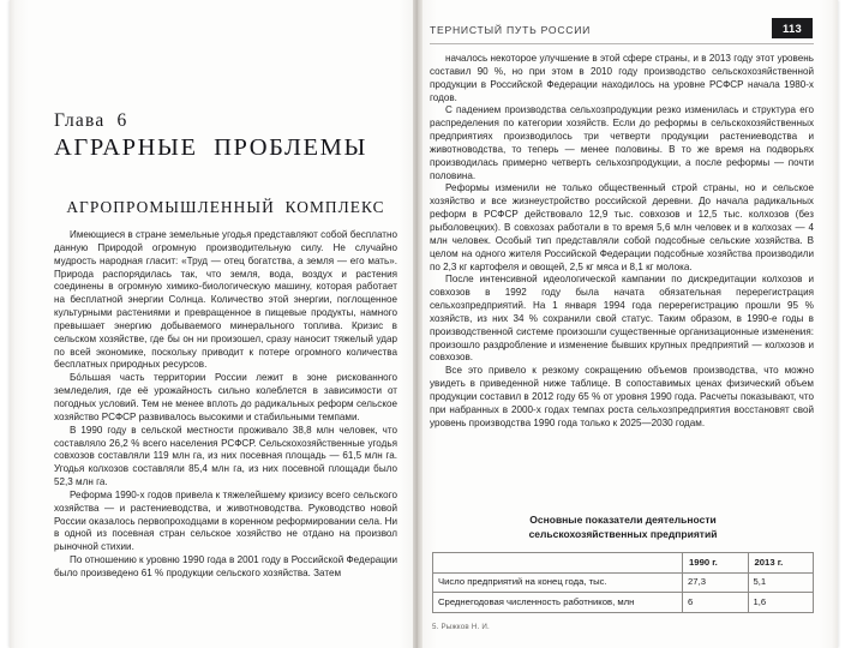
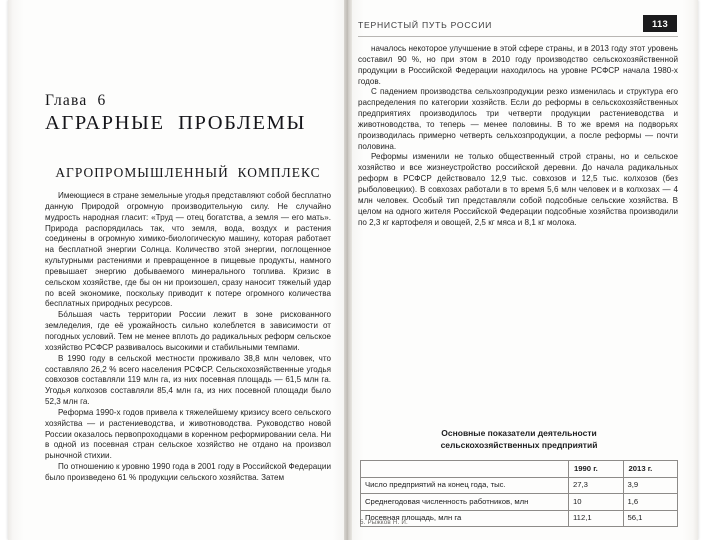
  Глава 6
  АГРАРНЫЕ ПРОБЛЕМЫ
  АГРОПРОМЫШЛЕННЫЙ КОМПЛЕКС
  Имеющиеся в стране земельные угодья представляют собой бесплатно данную Природой огромную производительную силу. Не случайно мудрость народная гласит: «Труд — отец богатства, а земля — его мать». Природа распорядилась так, что земля, вода, воздух и растения соединены в огромную химико-биологическую машину, которая работает на бесплатной энергии Солнца. Количество этой энергии, поглощенное культурными растениями и превращенное в пищевые продукты, намного превышает энергию добываемого минерального топлива. Кризис в сельском хозяйстве, где бы он ни произошел, сразу наносит тяжелый удар по всей экономике, поскольку приводит к потере огромного количества бесплатных природных ресурсов.
  Бо́льшая часть территории России лежит в зоне рискованного земледелия, где её урожайность сильно колеблется в зависимости от погодных условий. Тем не менее вплоть до радикальных реформ сельское хозяйство РСФСР развивалось высокими и стабильными темпами.
  В 1990 году в сельской местности проживало 38,8 млн человек, что составляло 26,2 % всего населения РСФСР. Сельскохозяйственные угодья совхозов составляли 119 млн га, из них посевная площадь — 61,5 млн га. Угодья колхозов составляли 85,4 млн га, из них посевной площади было 52,3 млн га.
  Реформа 1990-х годов привела к тяжелейшему кризису всего сельского хозяйства — и растениеводства, и животноводства. Руководство новой России оказалось первопроходцами в коренном реформировании села. Ни в одной из посевная стран сельское хозяйство не отдано на произвол рыночной стихии.
  По отношению к уровню 1990 года в 2001 году в Российской Федерации было произведено 61 % продукции сельского хозяйства. Затем
  ТЕРНИСТЫЙ ПУТЬ РОССИИ
  113
  началось некоторое улучшение в этой сфере страны, и в 2013 году этот уровень составил 90 %, но при этом в 2010 году производство сельскохозяйственной продукции в Российской Федерации находилось на уровне РСФСР начала 1980-х годов.
  С падением производства сельхозпродукции резко изменилась и структура его распределения по категории хозяйств. Если до реформы в сельскохозяйственных предприятиях производилось три четверти продукции растениеводства и животноводства, то теперь — менее половины. В то же время на подворьях производилась примерно четверть сельхозпродукции, а после реформы — почти половина.
  Реформы изменили не только общественный строй страны, но и сельское хозяйство и все жизнеустройство российской деревни. До начала радикальных реформ в РСФСР действовало 12,9 тыс. совхозов и 12,5 тыс. колхозов (без рыболовецких). В совхозах работали в то время 5,6 млн человек и в колхозах — 4 млн человек. Особый тип представляли собой подсобные сельские хозяйства. В целом на одного жителя Российской Федерации подсобные хозяйства производили по 2,3 кг картофеля и овощей, 2,5 кг мяса и 8,1 кг молока.
- После интенсивной идеологической кампании по дискредитации колхозов и совхозов в 1992 году была начата обязательная перерегистрация сельхозпредприятий. На 1 января 1994 года перерегистрацию прошли 95 % хозяйств, из них 34 % сохранили свой статус. Таким образом, в 1990-е годы в производственной системе произошли существенные организационные изменения: произошло раздробление и изменение бывших крупных предприятий — колхозов и совхозов.
- Все это привело к резкому сокращению объемов производства, что можно увидеть в приведенной ниже таблице. В сопоставимых ценах физический объем продукции составил в 2012 году 65 % от уровня 1990 года. Расчеты показывают, что при набранных в 2000-х годах темпах роста сельхозпредприятия восстановят свой уровень производства 1990 года только к 2025—2030 годам.
  Основные показатели деятельности
  сельскохозяйственных предприятий
  	1990 г.	2013 г.
- Число предприятий на конец года, тыс.	27,3	5,1
+ Число предприятий на конец года, тыс.	27,3	3,9
- Среднегодовая численность работников, млн	6	1,6
+ Среднегодовая численность работников, млн	10	1,6
+ Посевная площадь, млн га	112,1	56,1
